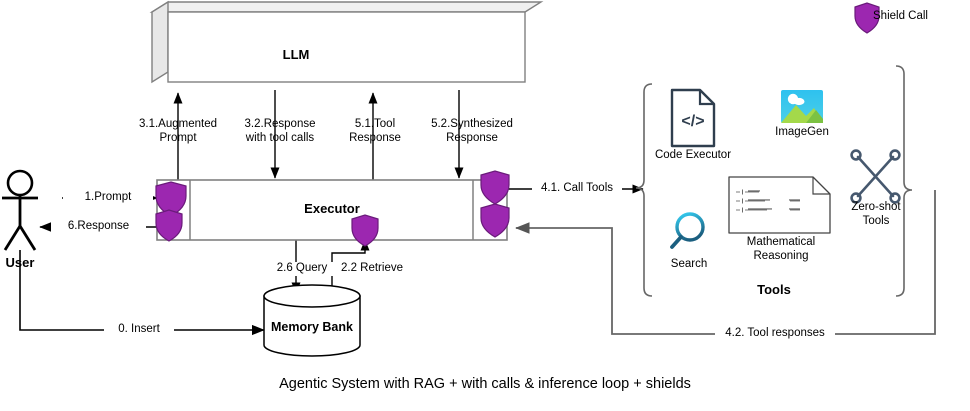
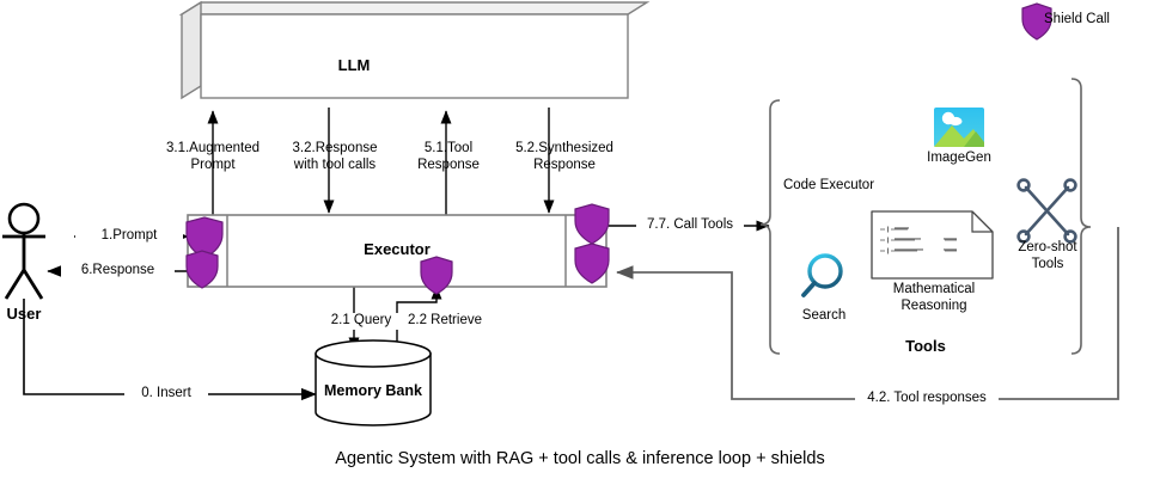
- </>
  LLM
  Executor
  Memory Bank
  User
  Tools
  1.Prompt
  6.Response
  0. Insert
- 2.6 Query
+ 2.1 Query
  2.2 Retrieve
  3.1.Augmented
  Prompt
  3.2.Response
  with tool calls
  5.1.Tool
  Response
  5.2.Synthesized
  Response
- 4.1. Call Tools
+ 7.7. Call Tools
  4.2. Tool responses
  Code Executor
  ImageGen
  Mathematical
  Reasoning
  Search
  Zero-shot
  Tools
  Shield Call
- Agentic System with RAG + with calls & inference loop + shields
+ Agentic System with RAG + tool calls & inference loop + shields
